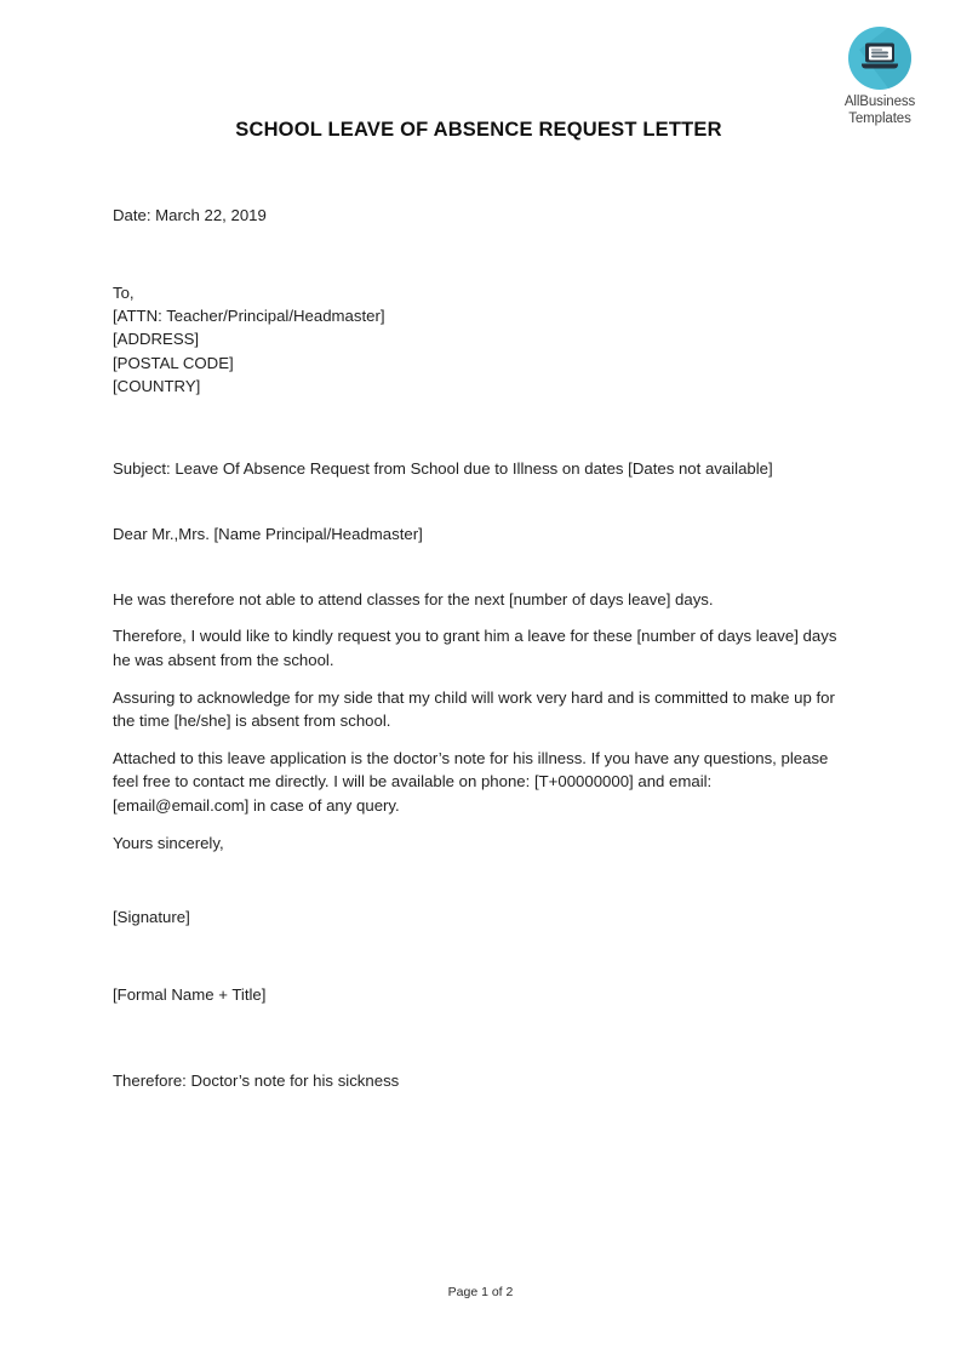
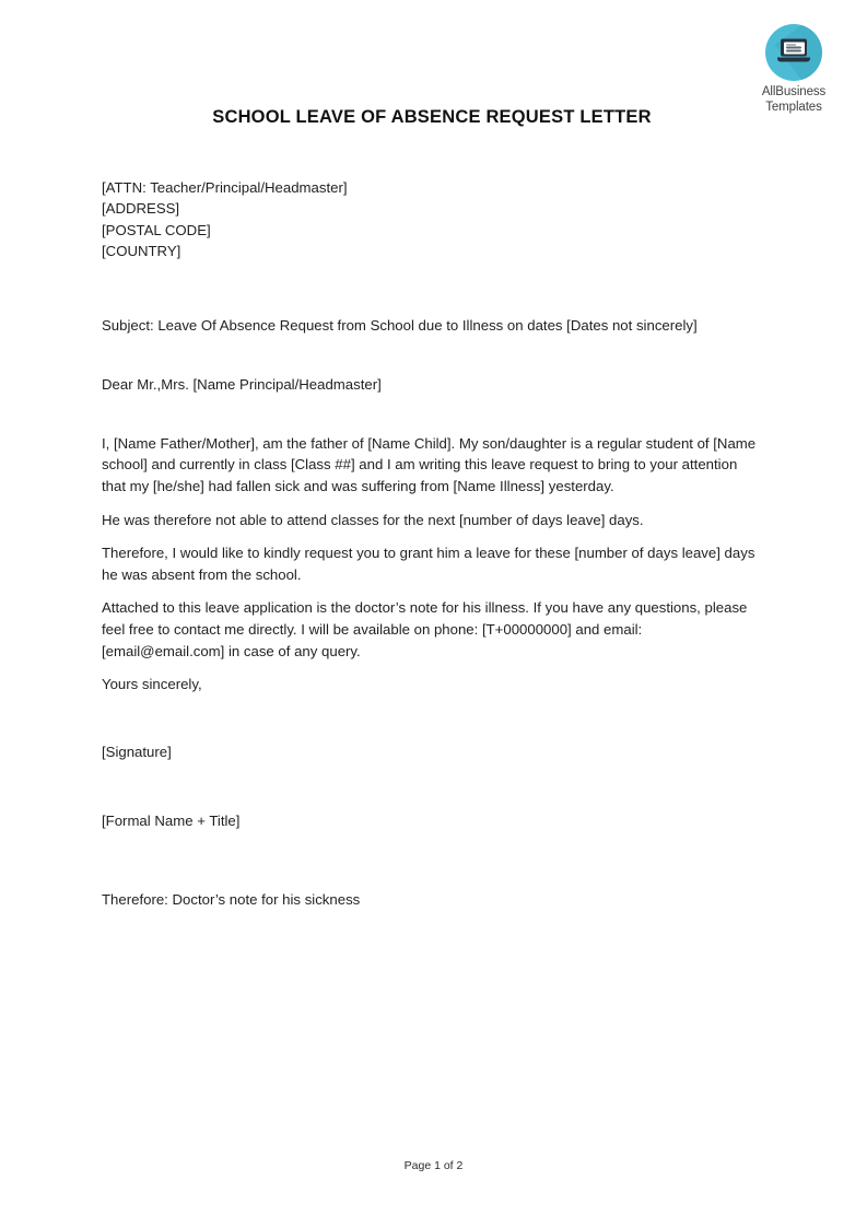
  AllBusiness
  Templates
  SCHOOL LEAVE OF ABSENCE REQUEST LETTER
- Date: March 22, 2019
- To,
  [ATTN: Teacher/Principal/Headmaster]
  [ADDRESS]
  [POSTAL CODE]
  [COUNTRY]
- Subject: Leave Of Absence Request from School due to Illness on dates [Dates not available]
+ Subject: Leave Of Absence Request from School due to Illness on dates [Dates not sincerely]
  Dear Mr.,Mrs. [Name Principal/Headmaster]
+ I, [Name Father/Mother], am the father of [Name Child]. My son/daughter is a regular student of [Name school] and currently in class [Class ##] and I am writing this leave request to bring to your attention that my [he/she] had fallen sick and was suffering from [Name Illness] yesterday.
  He was therefore not able to attend classes for the next [number of days leave] days.
  Therefore, I would like to kindly request you to grant him a leave for these [number of days leave] days he was absent from the school.
- Assuring to acknowledge for my side that my child will work very hard and is committed to make up for the time [he/she] is absent from school.
  Attached to this leave application is the doctor’s note for his illness. If you have any questions, please feel free to contact me directly. I will be available on phone: [T+00000000] and email: [email@email.com] in case of any query.
  Yours sincerely,
  [Signature]
  [Formal Name + Title]
  Therefore: Doctor’s note for his sickness
  Page 1 of 2
